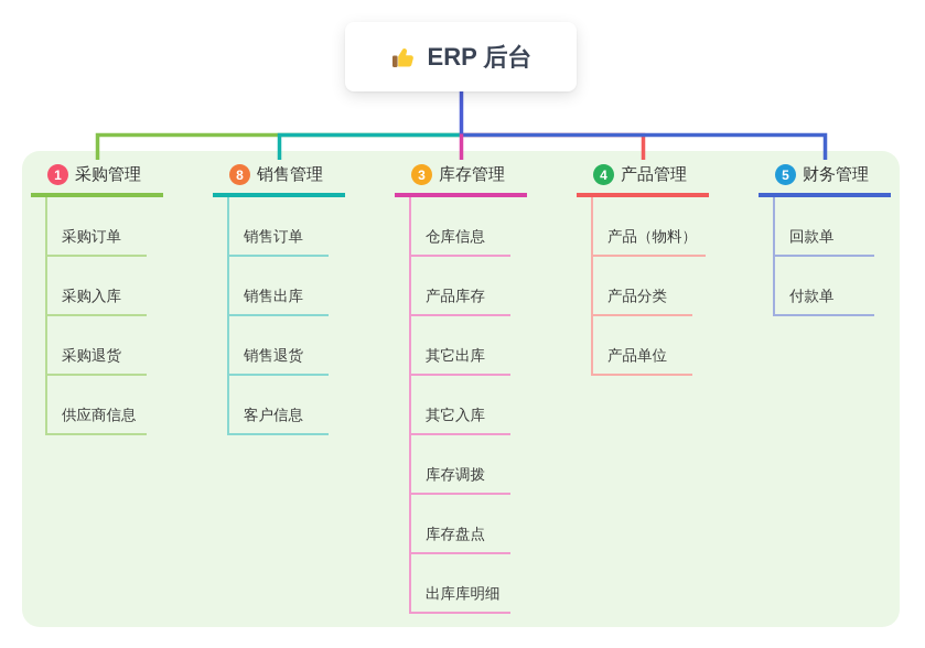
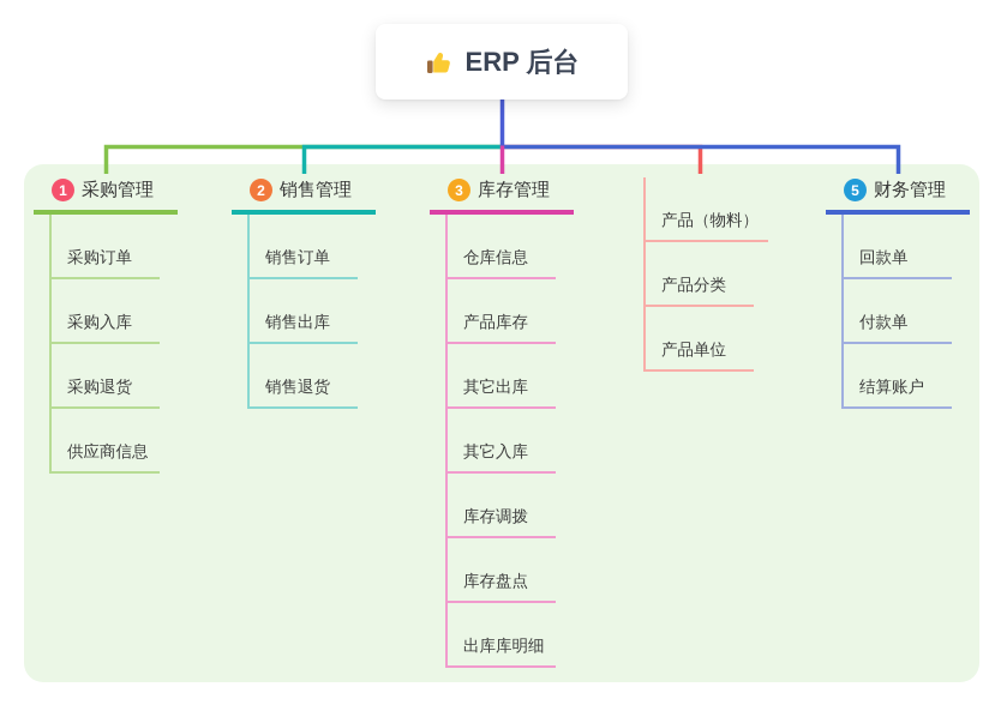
  ERP 后台
  1
  采购管理
  采购订单
  采购入库
  采购退货
  供应商信息
- 8
+ 2
  销售管理
  销售订单
  销售出库
  销售退货
- 客户信息
  3
  库存管理
  仓库信息
  产品库存
  其它出库
  其它入库
  库存调拨
  库存盘点
  出库库明细
- 4
- 产品管理
  产品（物料）
  产品分类
  产品单位
  5
  财务管理
  回款单
  付款单
+ 结算账户
